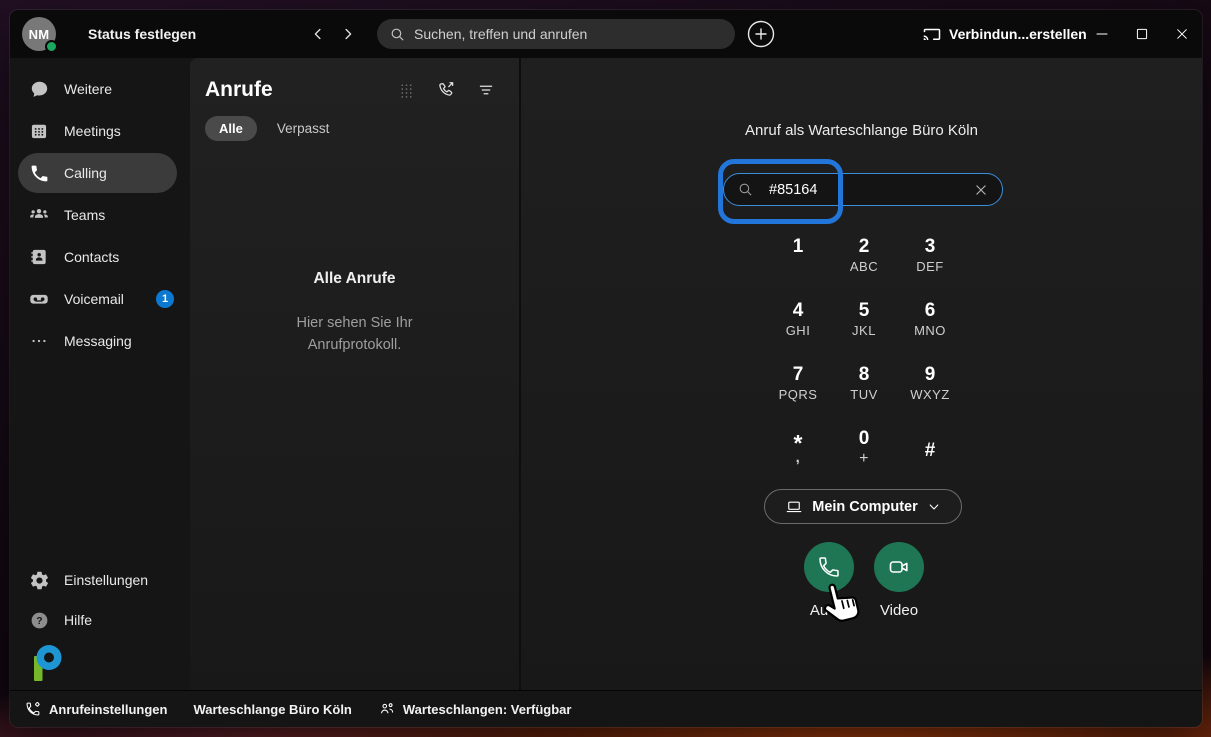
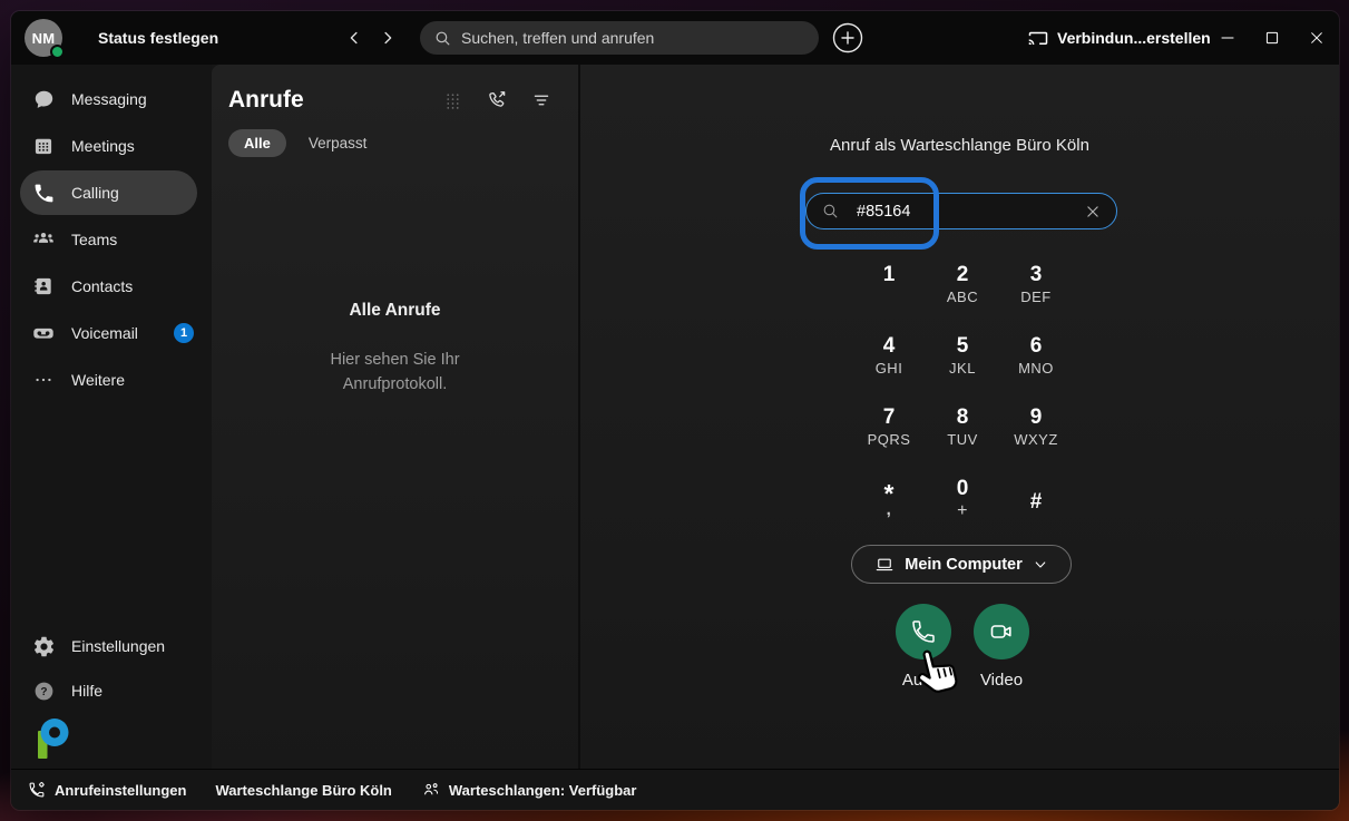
  NM
  Status festlegen
  Suchen, treffen und anrufen
  Verbindun...erstellen
- Weitere
+ Messaging
  Meetings
  Calling
  Teams
  Contacts
  Voicemail
  1
- Messaging
+ Weitere
  Einstellungen
  ?
  Hilfe
  Anrufe
  Alle
  Verpasst
  Alle Anrufe
  Hier sehen Sie Ihr
  Anrufprotokoll.
  Anruf als Warteschlange Büro Köln
  #85164
  1
  2
  ABC
  3
  DEF
  4
  GHI
  5
  JKL
  6
  MNO
  7
  PQRS
  8
  TUV
  9
  WXYZ
  *
  ,
  0
  +
  #
  Mein Computer
  Video
  Anrufeinstellungen
  Warteschlange Büro Köln
  Warteschlangen: Verfügbar
